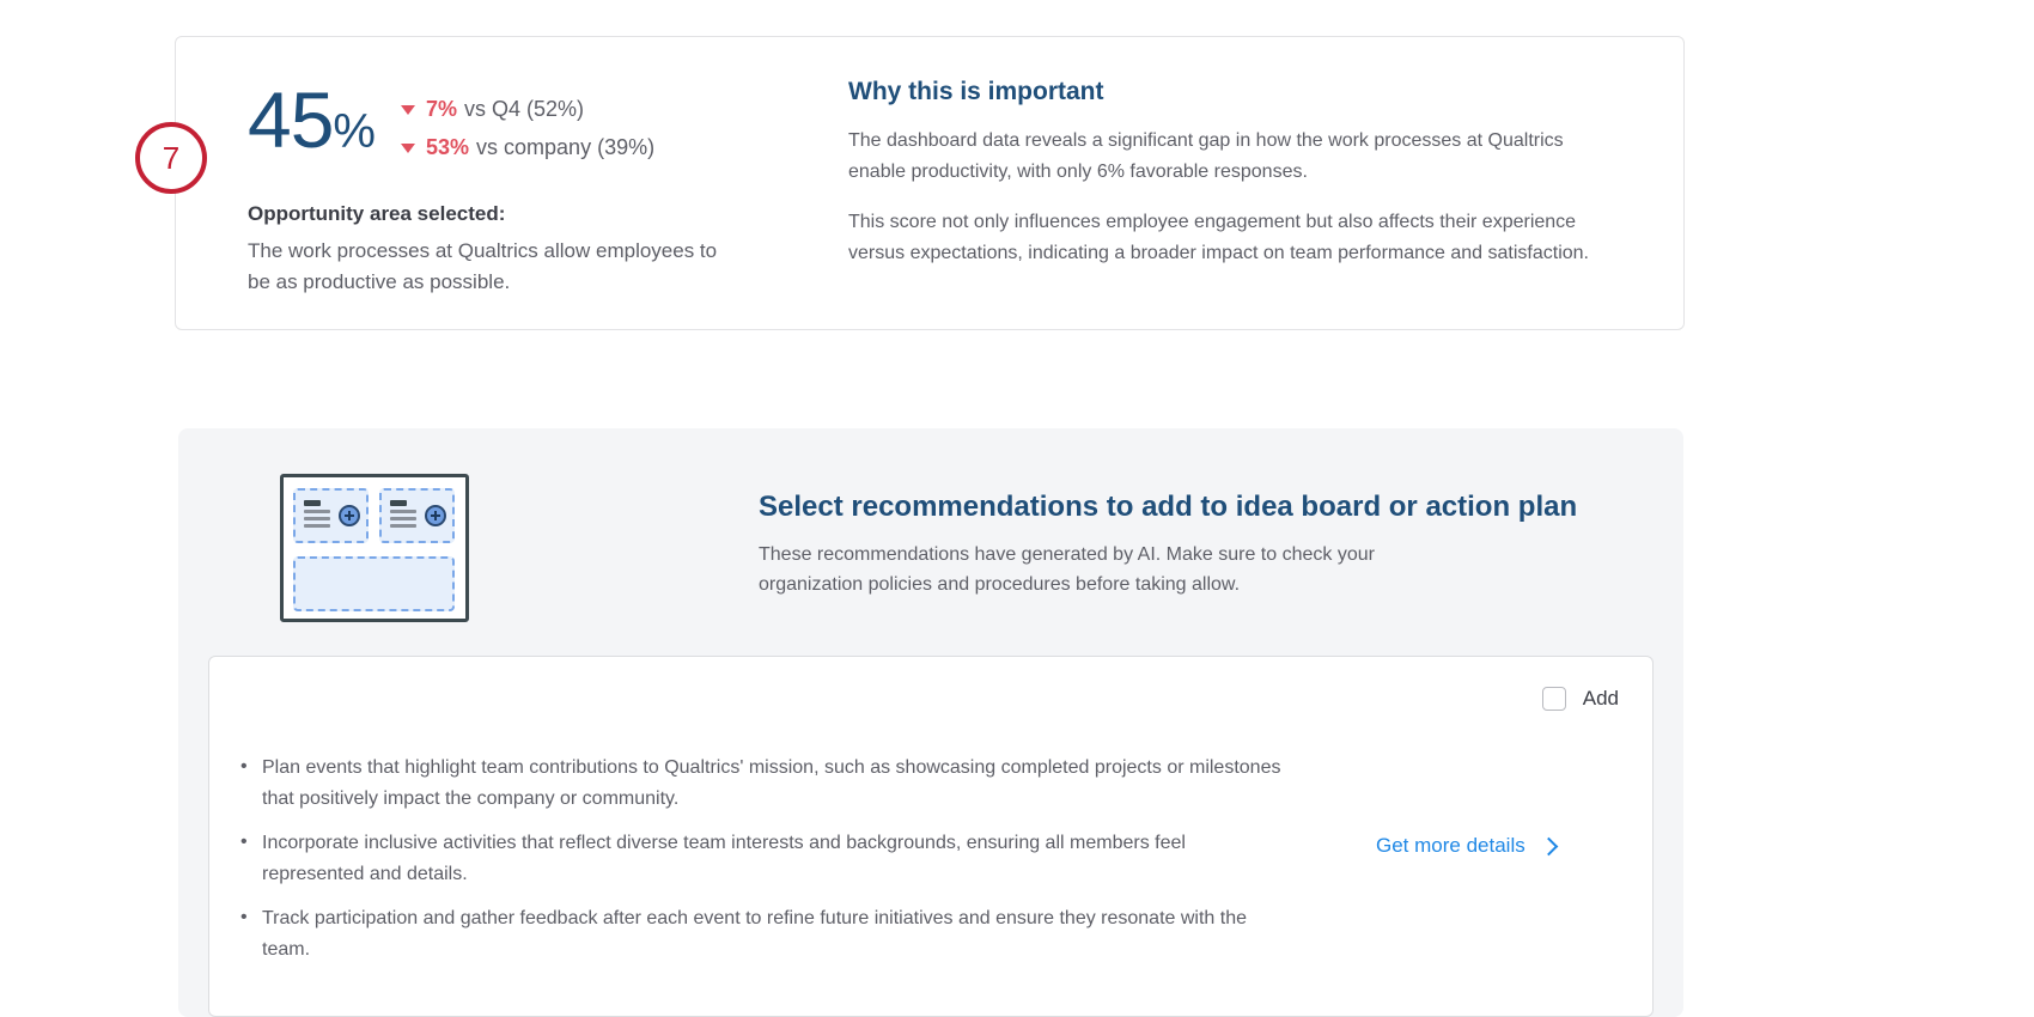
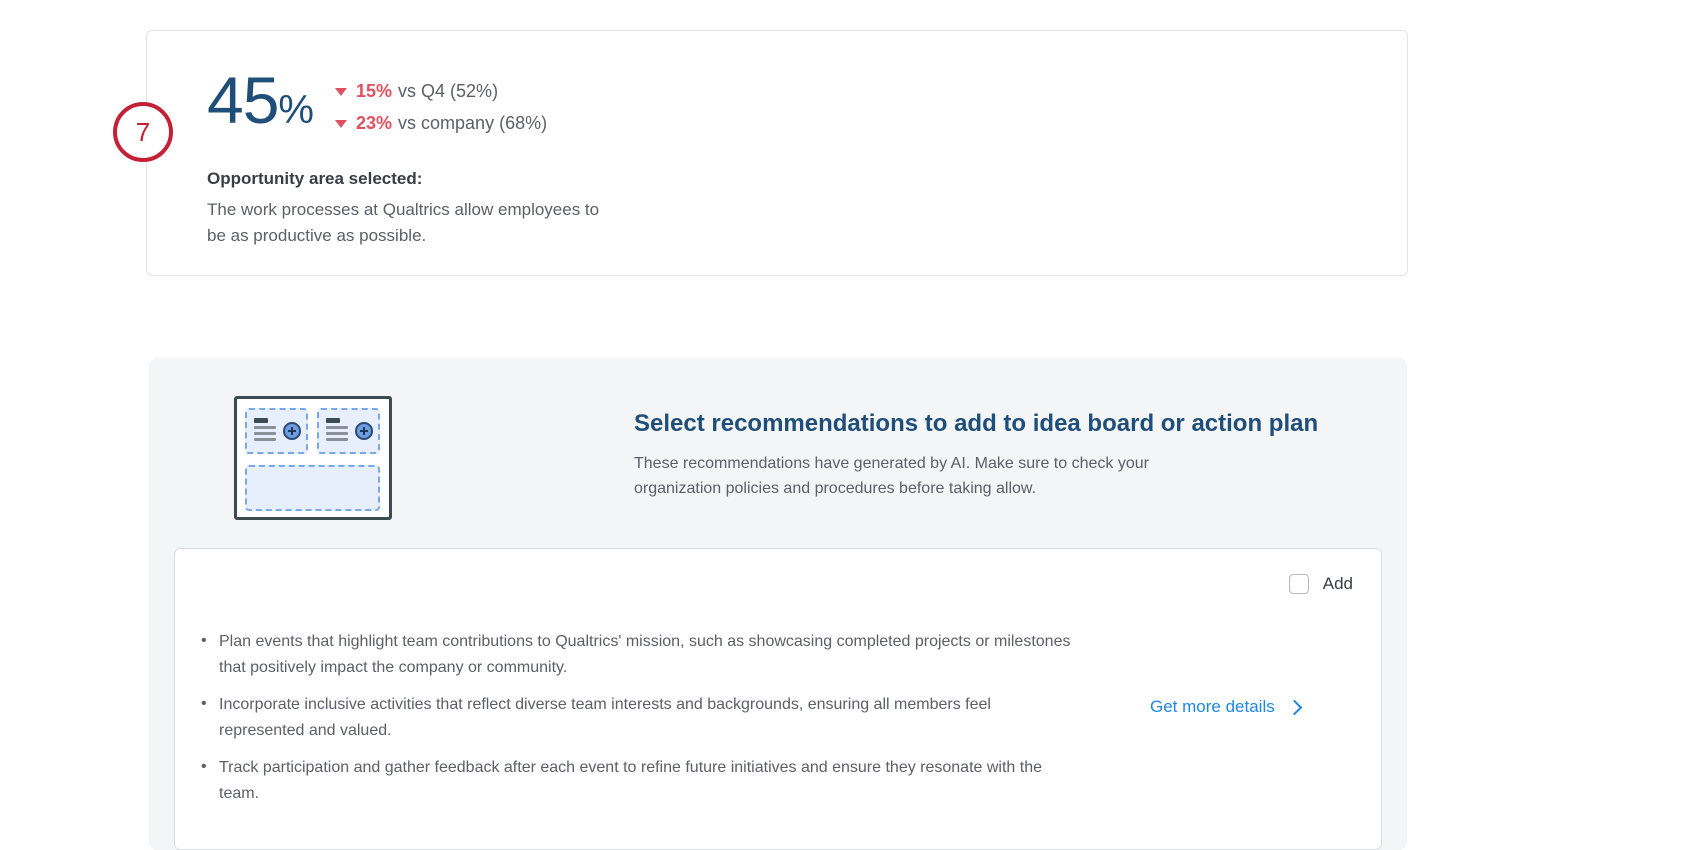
  7
  45%
- 7%
+ 15%
  vs Q4 (52%)
- 53%
+ 23%
- vs company (39%)
+ vs company (68%)
  Opportunity area selected:
  The work processes at Qualtrics allow employees to be as productive as possible.
- Why this is important
- The dashboard data reveals a significant gap in how the work processes at Qualtrics enable productivity, with only 6% favorable responses.
- This score not only influences employee engagement but also affects their experience versus expectations, indicating a broader impact on team performance and satisfaction.
  Select recommendations to add to idea board or action plan
  These recommendations have generated by AI. Make sure to check your organization policies and procedures before taking allow.
  Add
  Plan events that highlight team contributions to Qualtrics' mission, such as showcasing completed projects or milestones that positively impact the company or community.
- Incorporate inclusive activities that reflect diverse team interests and backgrounds, ensuring all members feel represented and details.
+ Incorporate inclusive activities that reflect diverse team interests and backgrounds, ensuring all members feel represented and valued.
  Track participation and gather feedback after each event to refine future initiatives and ensure they resonate with the team.
  Get more details
